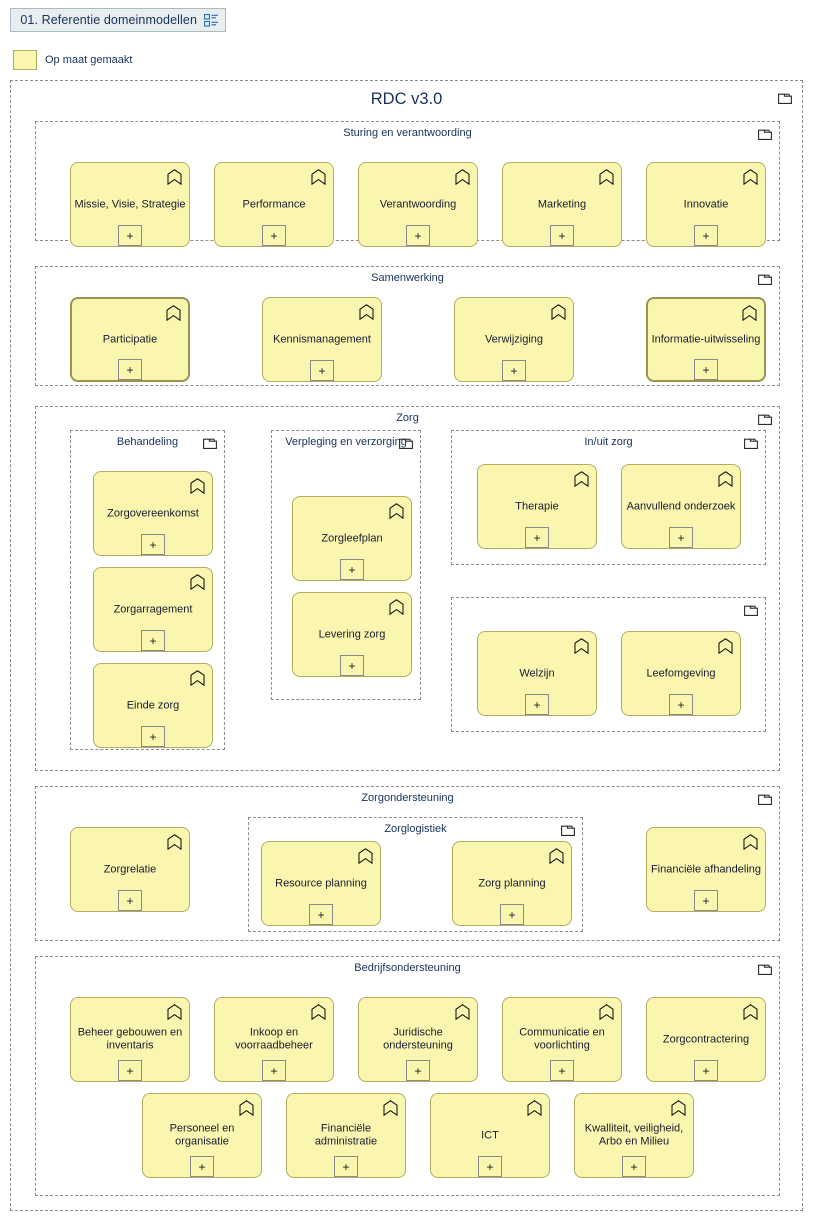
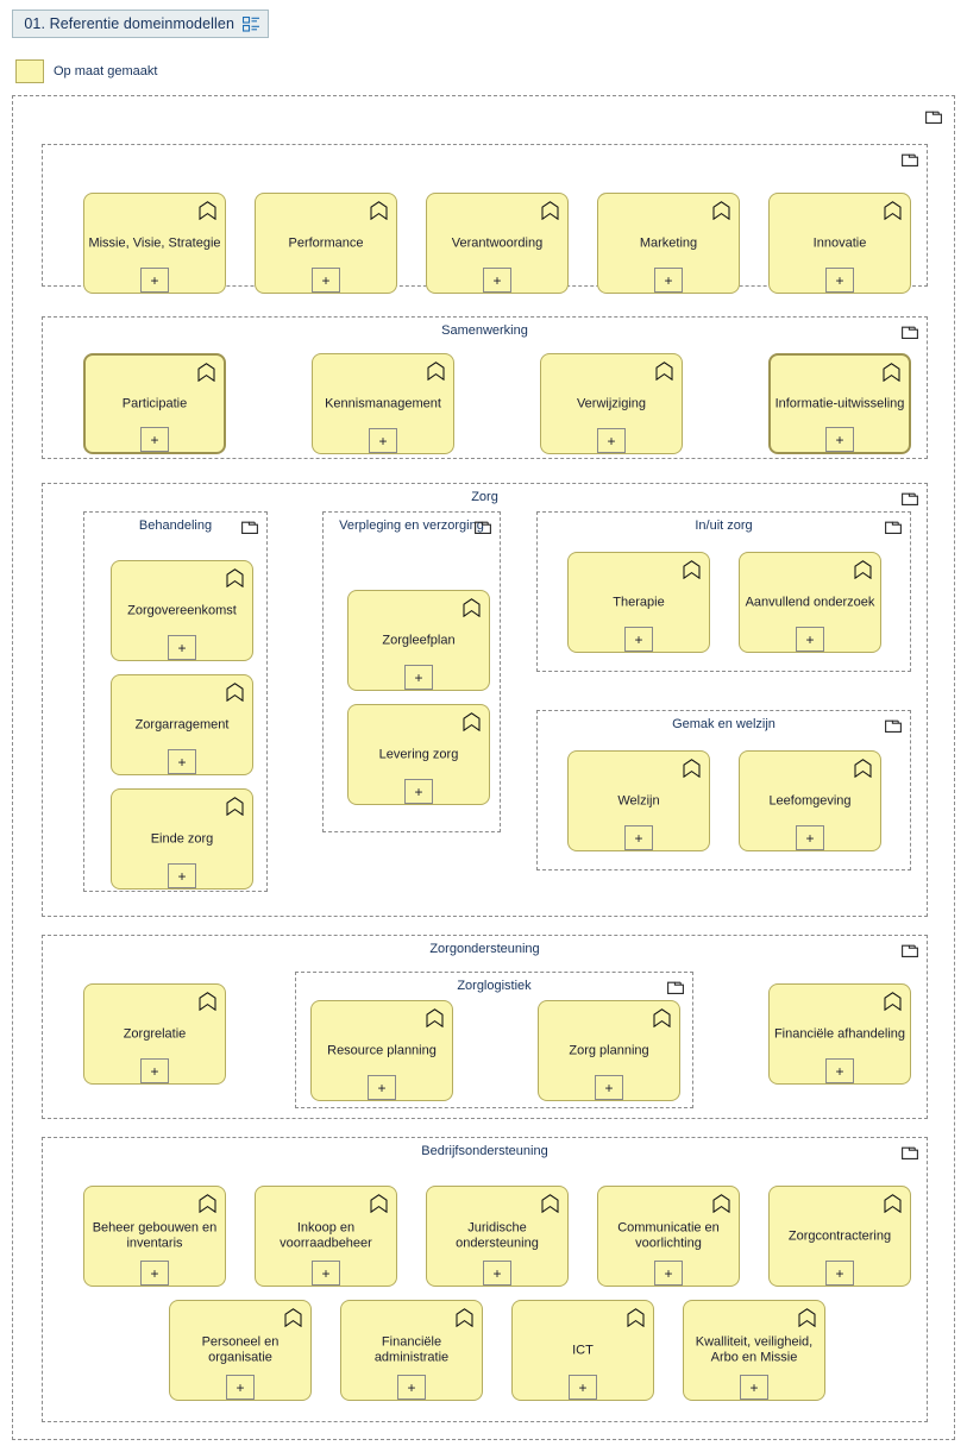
  01. Referentie domeinmodellen
  Op maat gemaakt
- RDC v3.0
- Sturing en verantwoording
  Missie, Visie, Strategie
  +
  Performance
  +
  Verantwoording
  +
  Marketing
  +
  Innovatie
  +
  Samenwerking
  Participatie
  +
  Kennismanagement
  +
  Verwijziging
  +
  Informatie-uitwisseling
  +
  Zorg
  Behandeling
  Zorgovereenkomst
  +
  Zorgarragement
  +
  Einde zorg
  +
  Verpleging en verzorging
  Zorgleefplan
  +
  Levering zorg
  +
  In/uit zorg
  Therapie
  +
  Aanvullend onderzoek
  +
+ Gemak en welzijn
  Welzijn
  +
  Leefomgeving
  +
  Zorgondersteuning
  Zorgrelatie
  +
  Financiële afhandeling
  +
  Zorglogistiek
  Resource planning
  +
  Zorg planning
  +
  Bedrijfsondersteuning
  Beheer gebouwen en inventaris
  +
  Inkoop en voorraadbeheer
  +
  Juridische ondersteuning
  +
  Communicatie en voorlichting
  +
  Zorgcontractering
  +
  Personeel en organisatie
  +
  Financiële administratie
  +
  ICT
  +
- Kwalliteit, veiligheid, Arbo en Milieu
+ Kwalliteit, veiligheid, Arbo en Missie
  +
